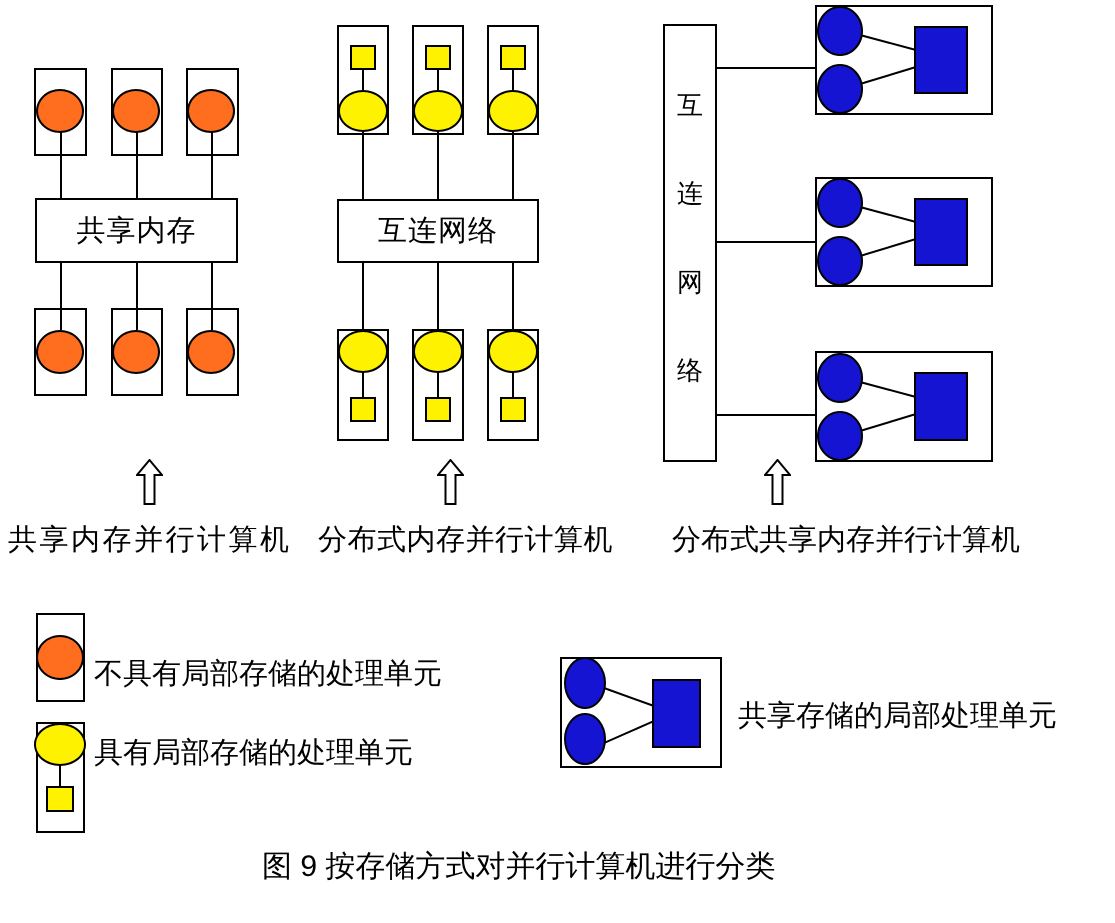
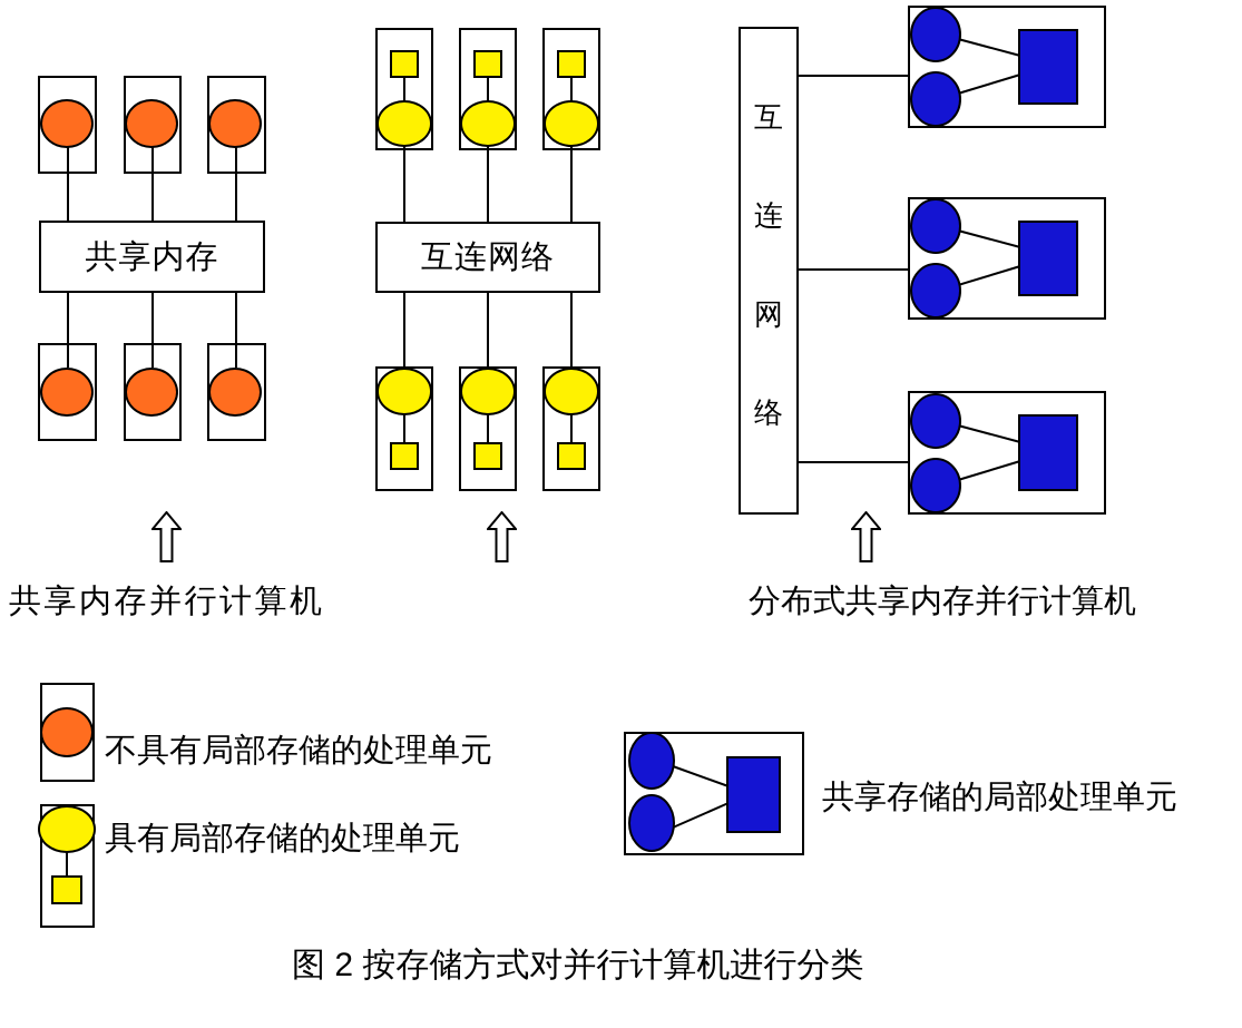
  共享内存
  共享内存并行计算机
  互连网络
- 分布式内存并行计算机
  互
  连
  网
  络
  分布式共享内存并行计算机
  不具有局部存储的处理单元
  具有局部存储的处理单元
  共享存储的局部处理单元
- 图 9 按存储方式对并行计算机进行分类
+ 图 2 按存储方式对并行计算机进行分类
